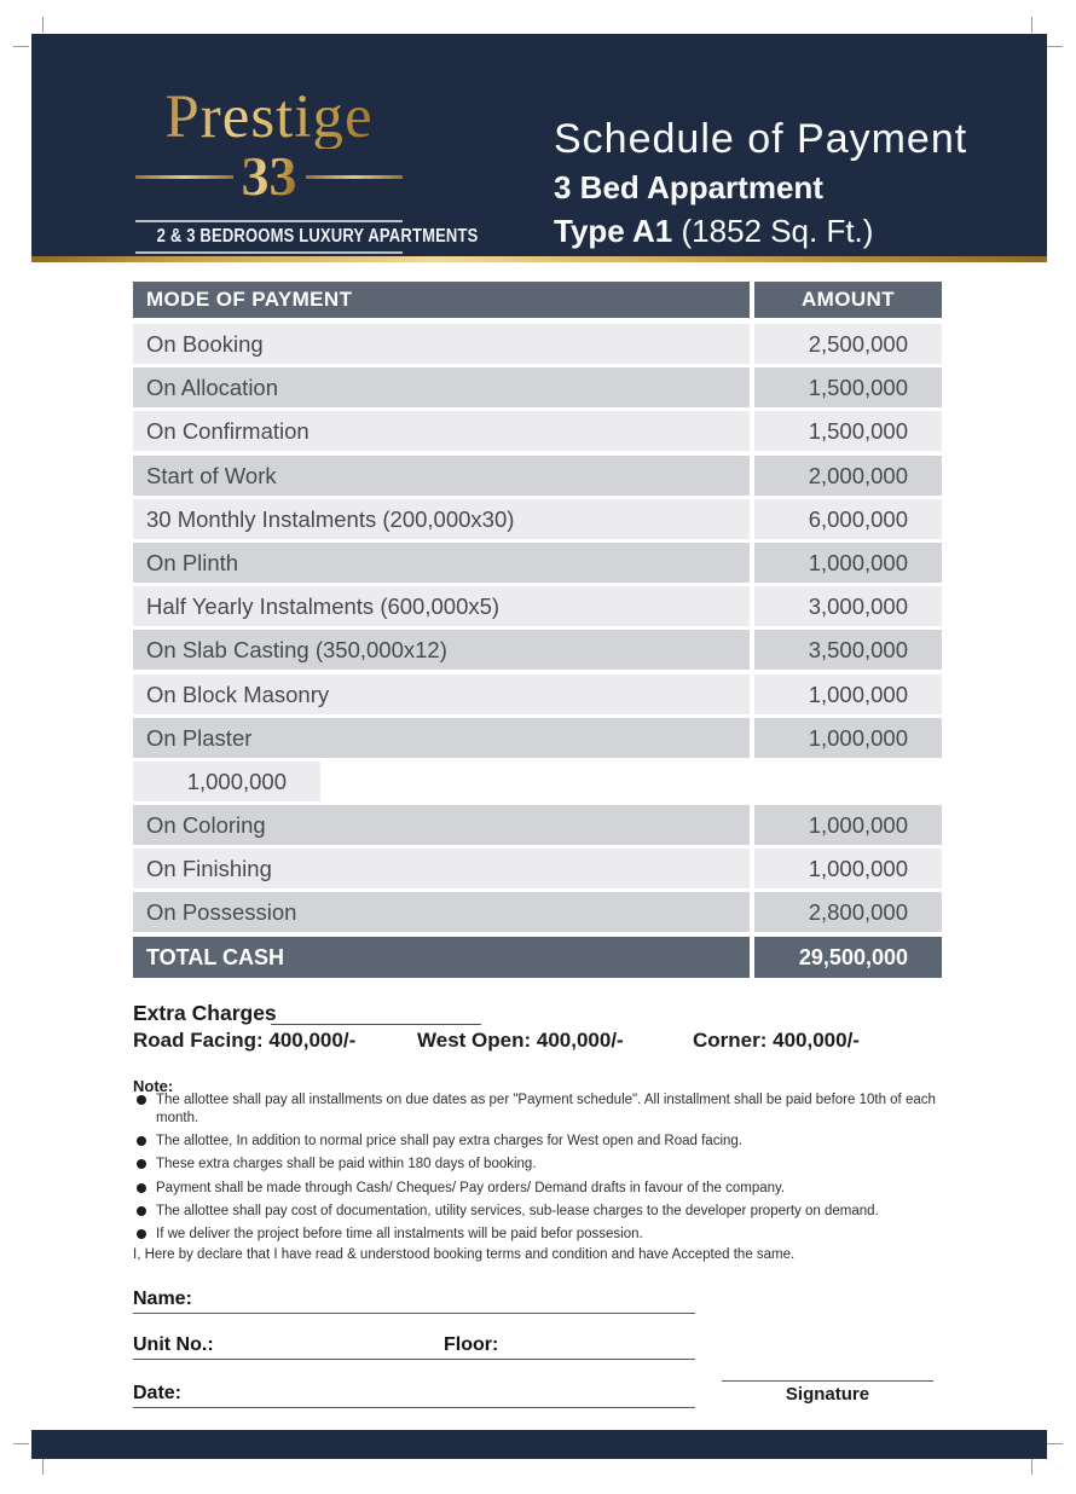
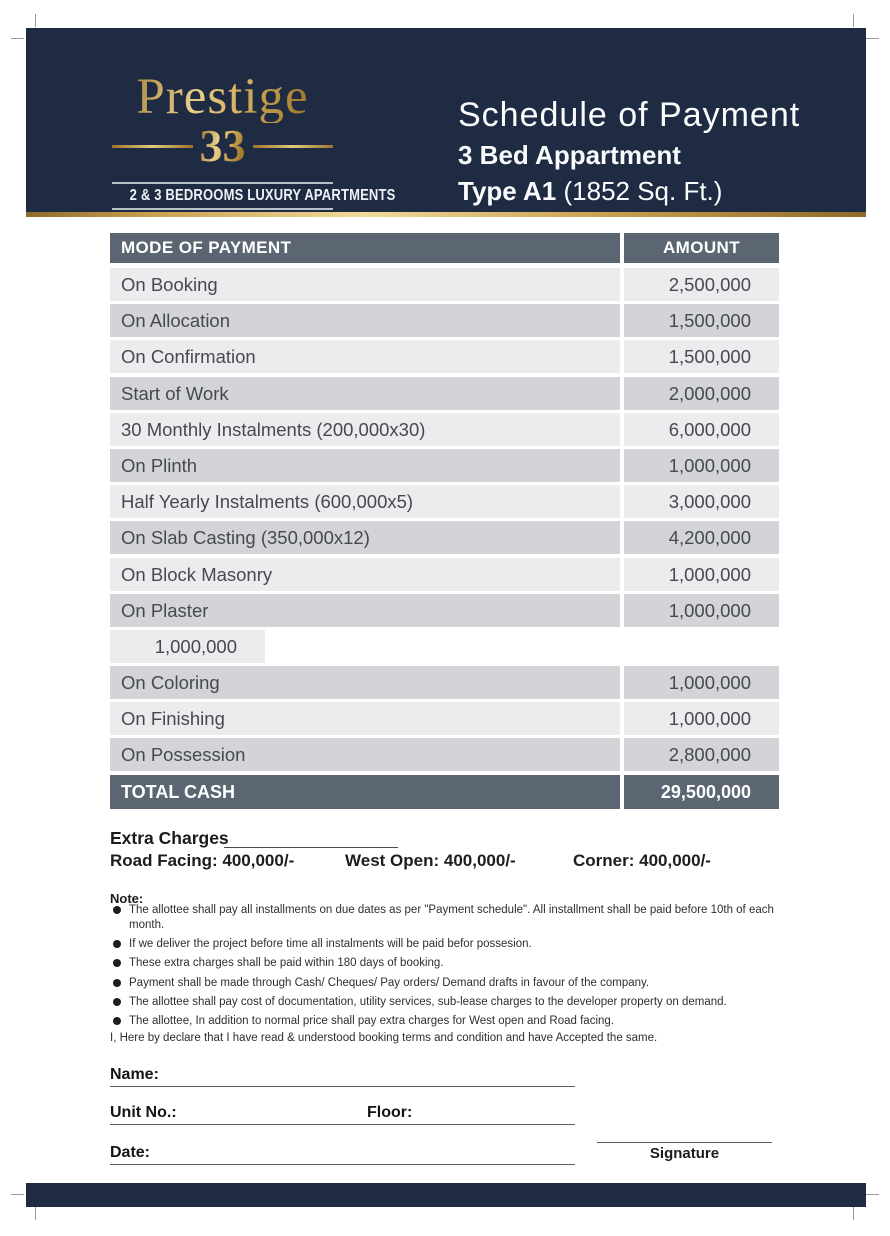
  Prestige
  33
  2 & 3 BEDROOMS LUXURY APARTMENTS
  Schedule of Payment
  3 Bed Appartment
  Type A1 (1852 Sq. Ft.)
  MODE OF PAYMENT
  AMOUNT
  On Booking
  2,500,000
  On Allocation
  1,500,000
  On Confirmation
  1,500,000
  Start of Work
  2,000,000
  30 Monthly Instalments (200,000x30)
  6,000,000
  On Plinth
  1,000,000
  Half Yearly Instalments (600,000x5)
  3,000,000
  On Slab Casting (350,000x12)
- 3,500,000
+ 4,200,000
  On Block Masonry
  1,000,000
  On Plaster
  1,000,000
  1,000,000
  On Coloring
  1,000,000
  On Finishing
  1,000,000
  On Possession
  2,800,000
  TOTAL CASH
  29,500,000
  Extra Charges
  Road Facing: 400,000/-
  West Open: 400,000/-
  Corner: 400,000/-
  Note:
  The allottee shall pay all installments on due dates as per "Payment schedule". All installment shall be paid before 10th of each month.
- The allottee, In addition to normal price shall pay extra charges for West open and Road facing.
+ If we deliver the project before time all instalments will be paid befor possesion.
  These extra charges shall be paid within 180 days of booking.
  Payment shall be made through Cash/ Cheques/ Pay orders/ Demand drafts in favour of the company.
  The allottee shall pay cost of documentation, utility services, sub-lease charges to the developer property on demand.
- If we deliver the project before time all instalments will be paid befor possesion.
+ The allottee, In addition to normal price shall pay extra charges for West open and Road facing.
  I, Here by declare that I have read & understood booking terms and condition and have Accepted the same.
  Name:
  Unit No.:
  Floor:
  Date:
  Signature
